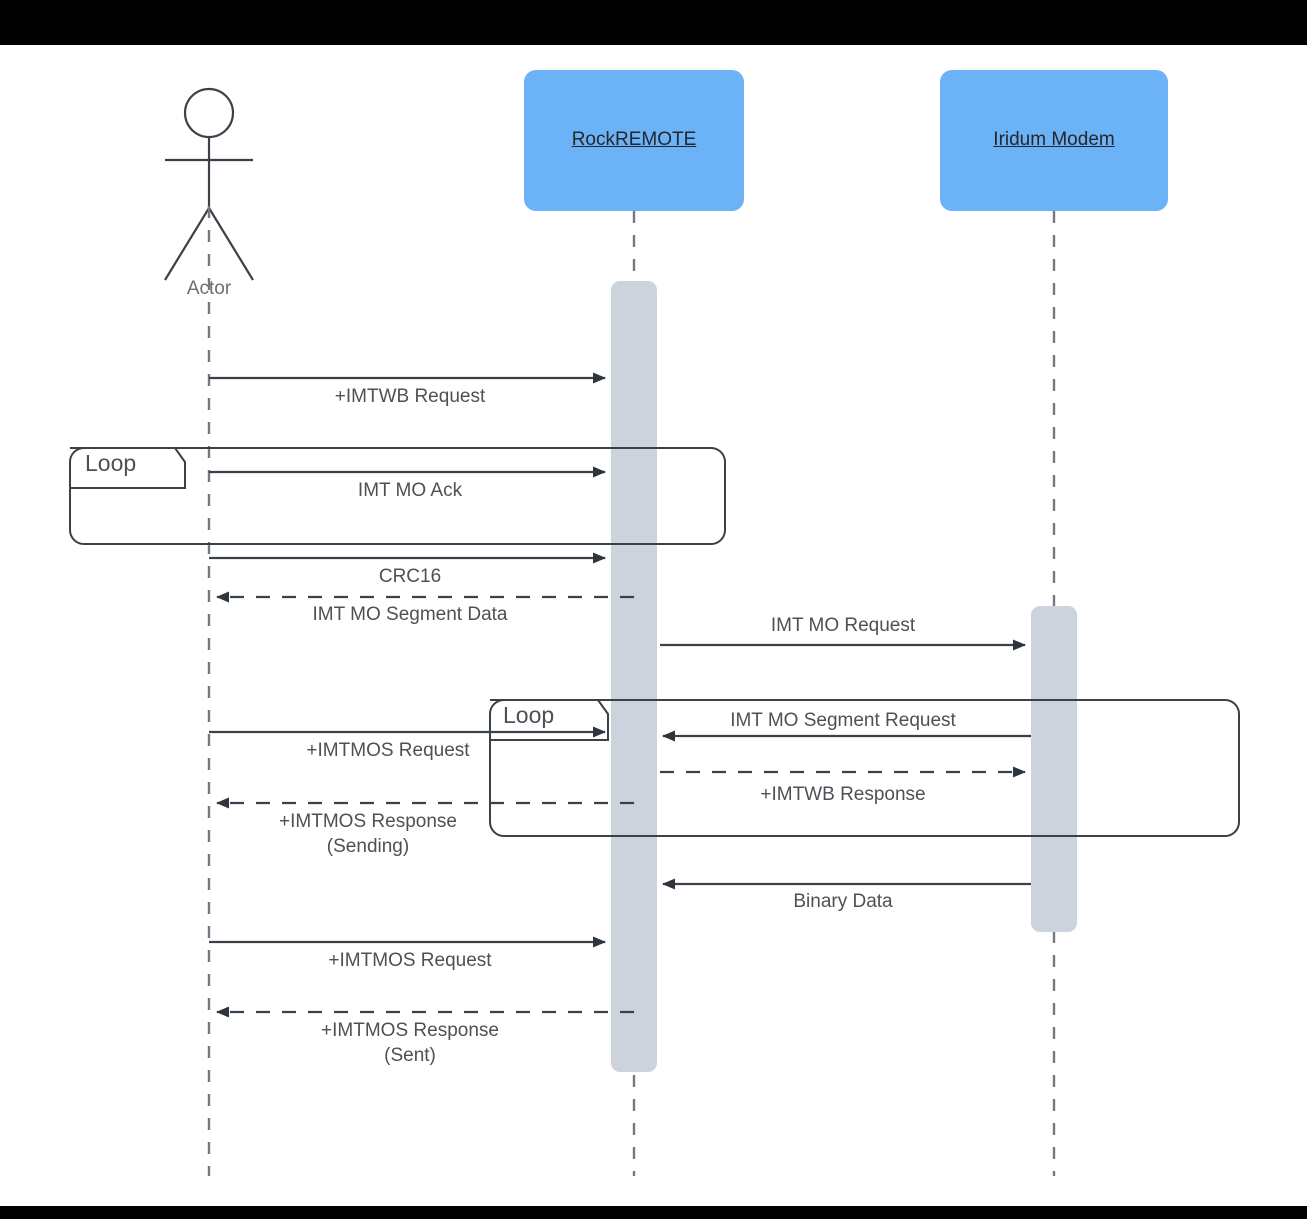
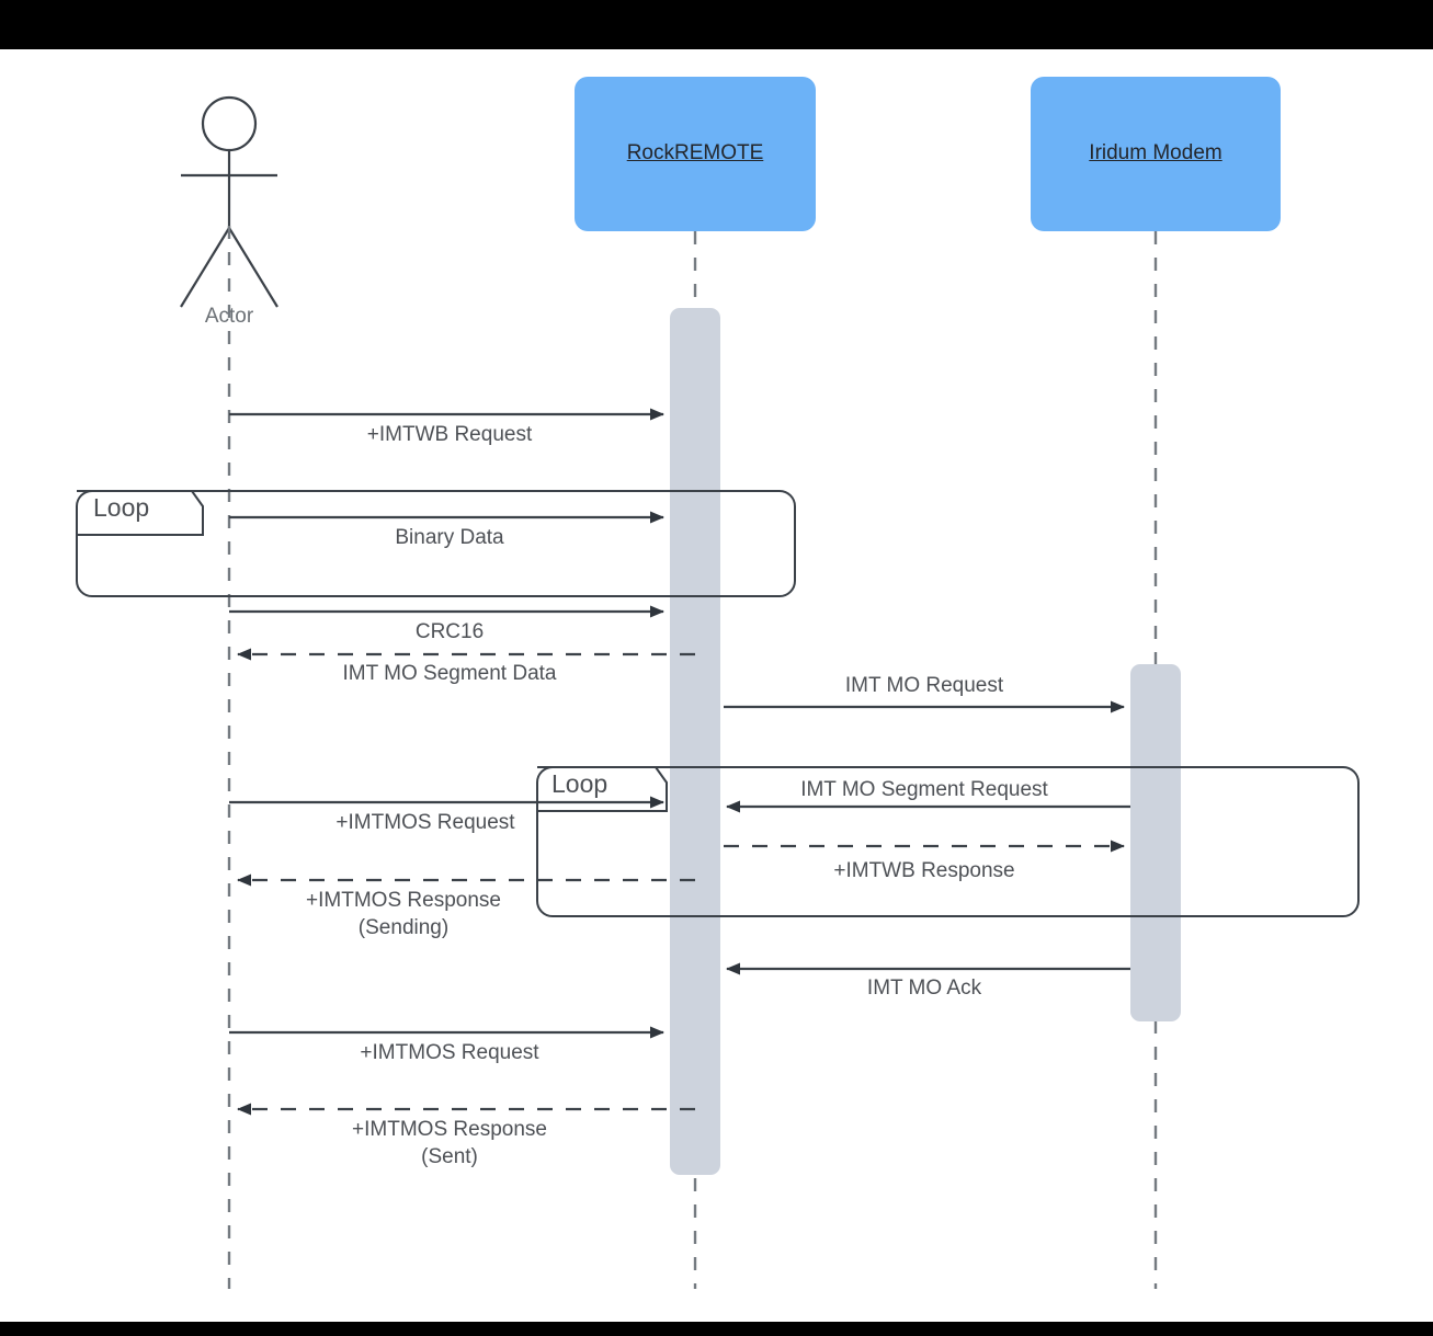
  RockREMOTE
  Iridum Modem
  Actor
  Loop
  Loop
  +IMTWB Request
- IMT MO Ack
+ Binary Data
  CRC16
  IMT MO Segment Data
  IMT MO Request
  IMT MO Segment Request
  +IMTWB Response
  +IMTMOS Request
  +IMTMOS Response
  (Sending)
- Binary Data
+ IMT MO Ack
  +IMTMOS Request
  +IMTMOS Response
  (Sent)
